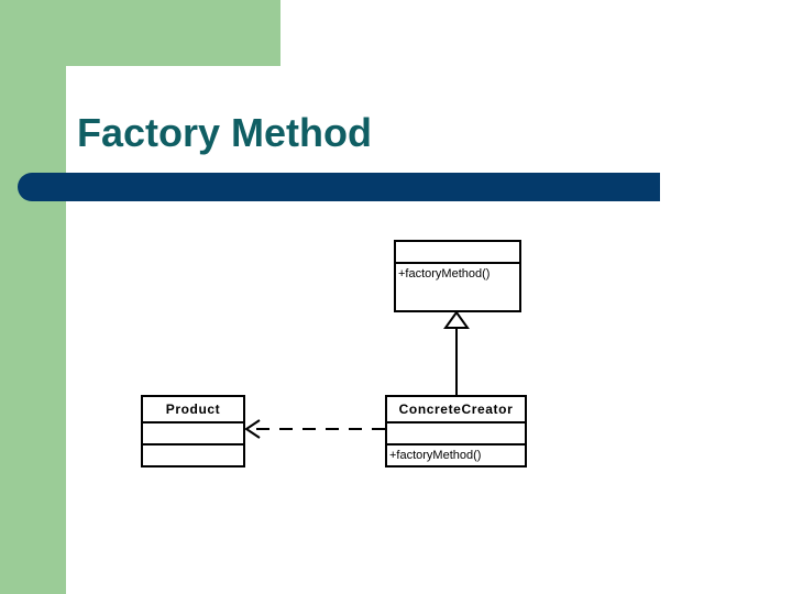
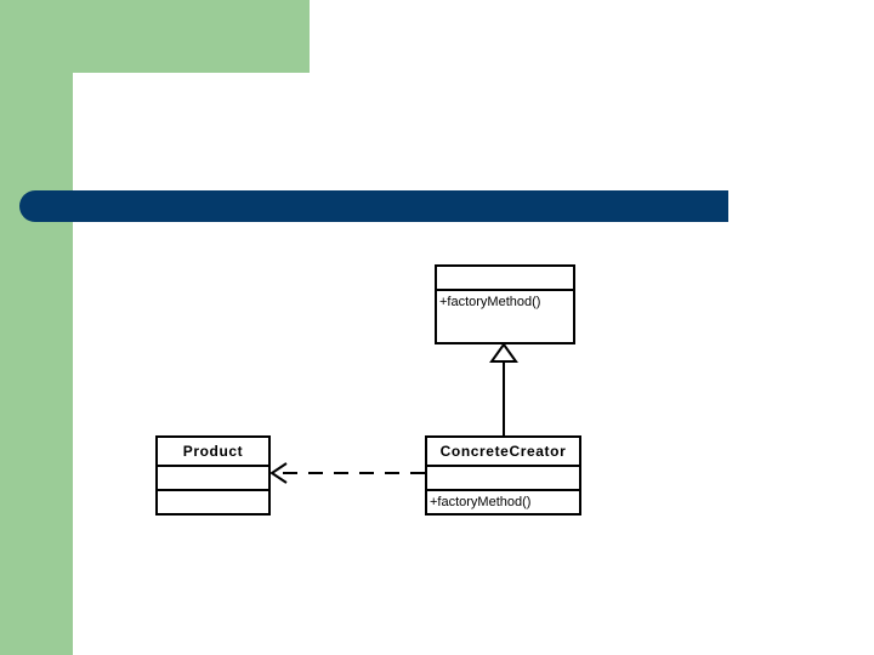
- Factory Method
  +factoryMethod()
  ConcreteCreator
  +factoryMethod()
  Product
